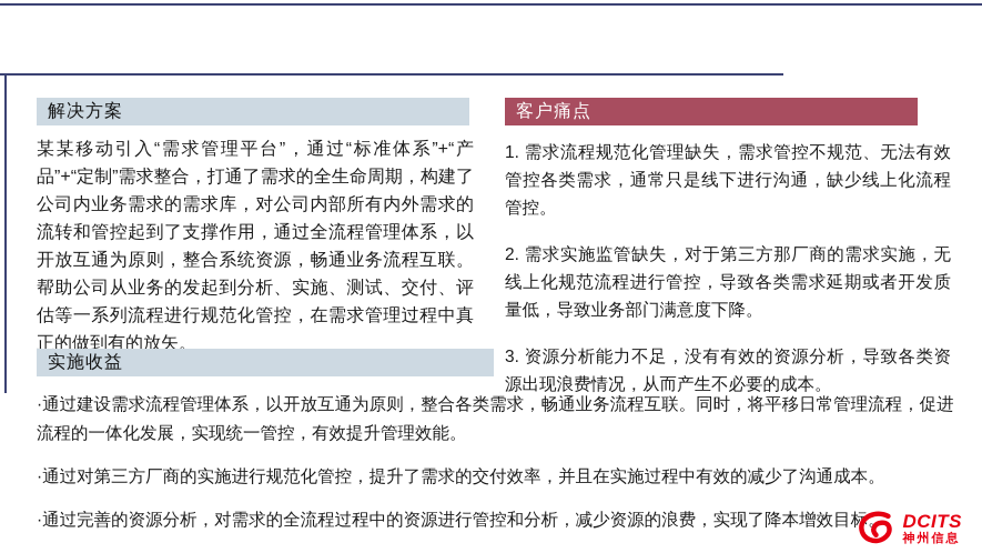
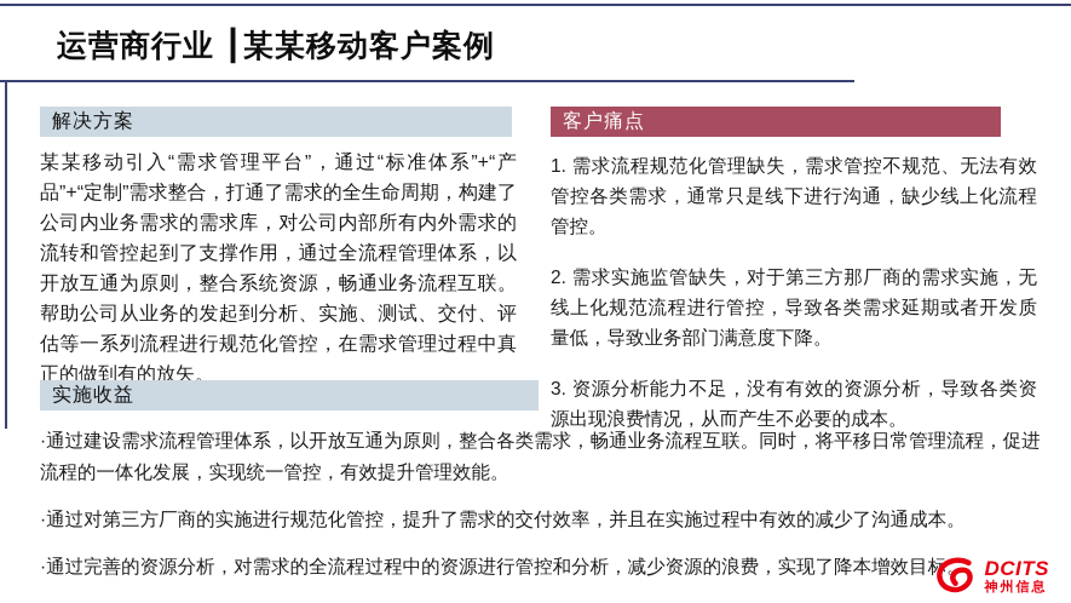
+ 运营商行业 ┃某某移动客户案例
  解决方案
  某某移动引入“需求管理平台”，通过“标准体系”+“产品”+“定制”需求整合，打通了需求的全生命周期，构建了公司内业务需求的需求库，对公司内部所有内外需求的流转和管控起到了支撑作用，通过全流程管理体系，以开放互通为原则，整合系统资源，畅通业务流程互联。帮助公司从业务的发起到分析、实施、测试、交付、评估等一系列流程进行规范化管控，在需求管理过程中真正的做到有的放矢。
  客户痛点
  1. 需求流程规范化管理缺失，需求管控不规范、无法有效管控各类需求，通常只是线下进行沟通，缺少线上化流程管控。
  2. 需求实施监管缺失，对于第三方那厂商的需求实施，无线上化规范流程进行管控，导致各类需求延期或者开发质量低，导致业务部门满意度下降。
  3. 资源分析能力不足，没有有效的资源分析，导致各类资源出现浪费情况，从而产生不必要的成本。
  实施收益
  ·通过建设需求流程管理体系，以开放互通为原则，整合各类需求，畅通业务流程互联。同时，将平移日常管理流程，促进流程的一体化发展，实现统一管控，有效提升管理效能。
  ·通过对第三方厂商的实施进行规范化管控，提升了需求的交付效率，并且在实施过程中有效的减少了沟通成本。
  ·通过完善的资源分析，对需求的全流程过程中的资源进行管控和分析，减少资源的浪费，实现了降本增效目标。
  DCITS
  神州信息
